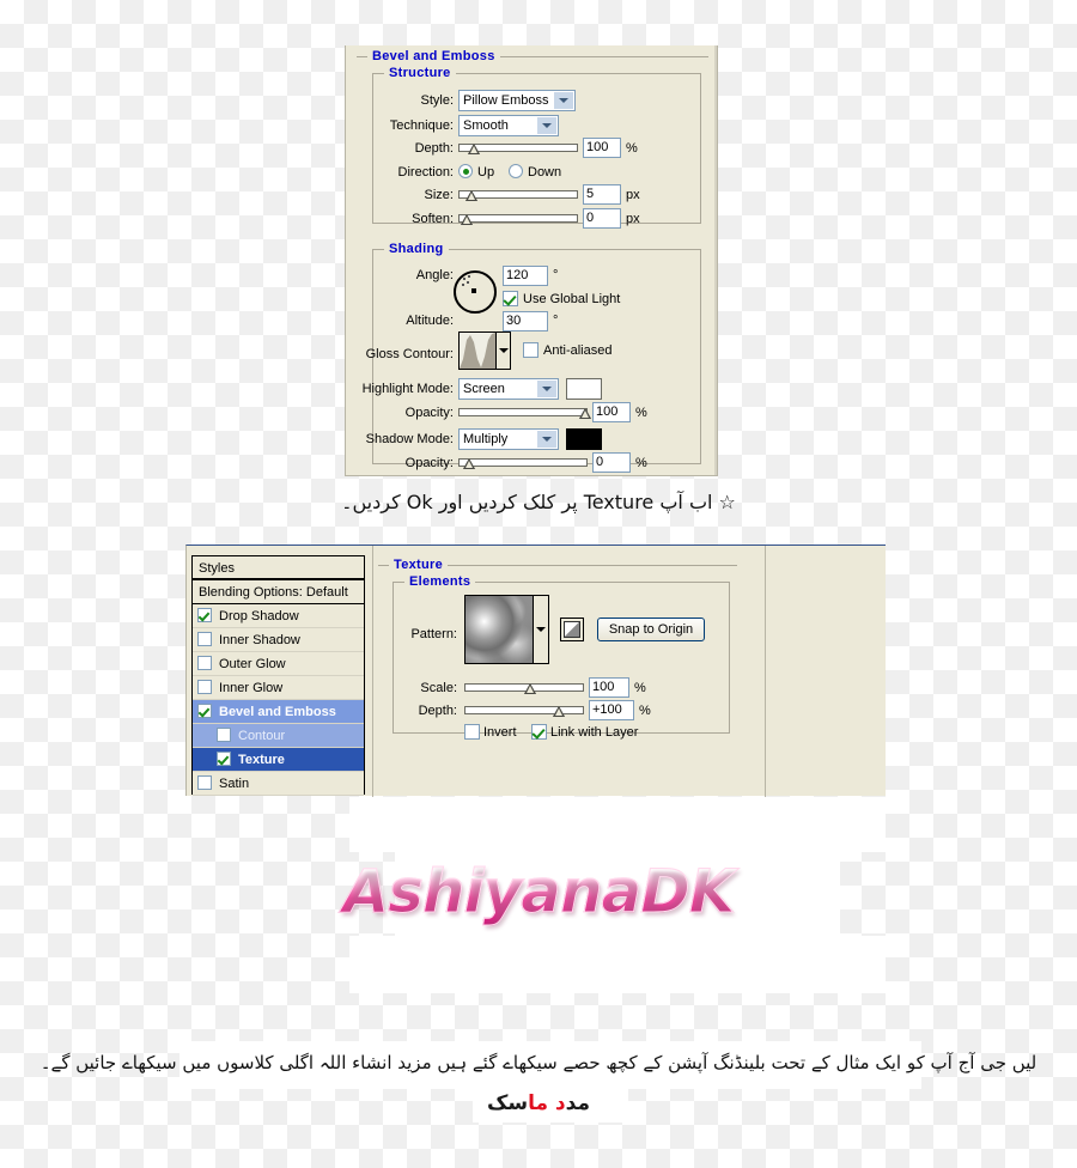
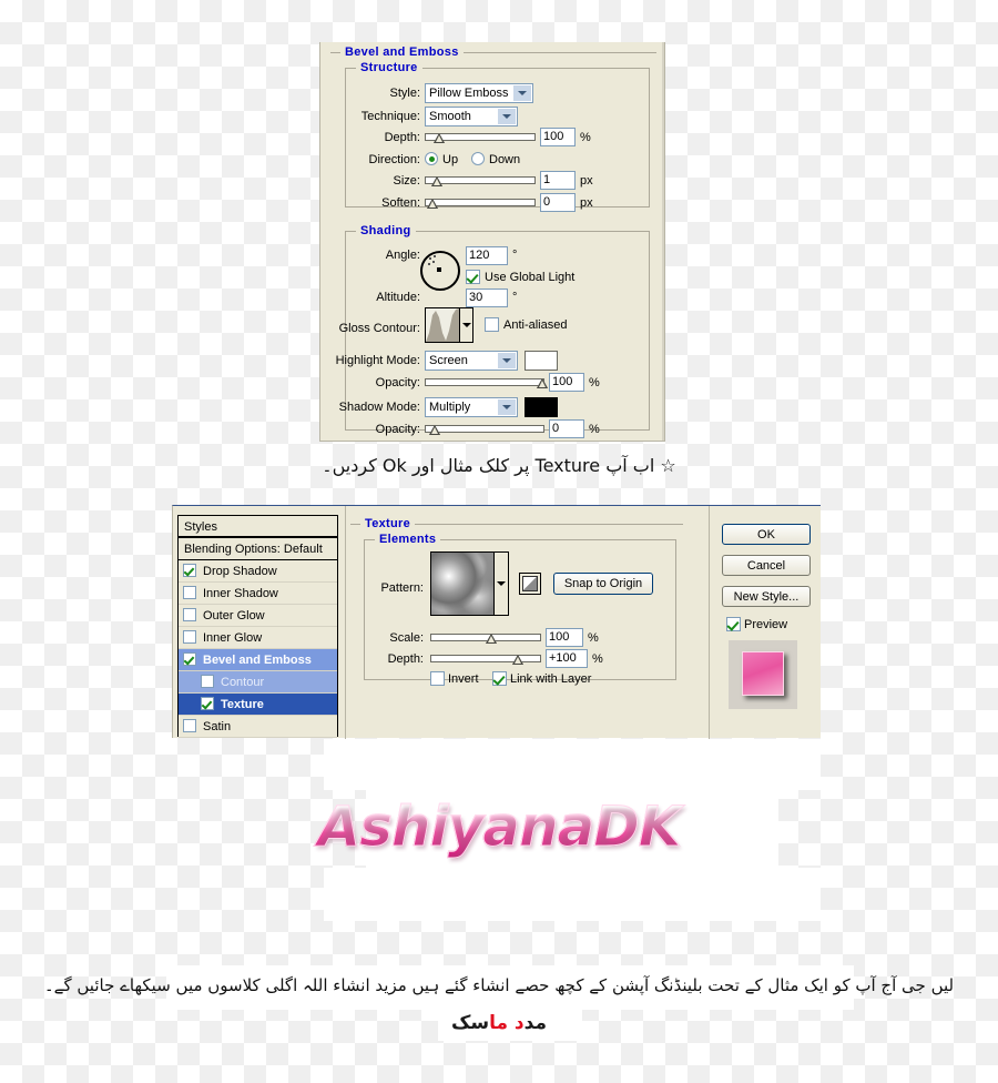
  Bevel and Emboss
  Structure
  Style:
  Pillow Emboss
  Technique:
  Smooth
  Depth:
  100
  %
  Direction:
  Up
  Down
  Size:
- 5
+ 1
  px
  Soften:
  0
  px
  Shading
  Angle:
  120
  °
  Use Global Light
  Altitude:
  30
  °
  Gloss Contour:
  Anti-aliased
  Highlight Mode:
  Screen
  Opacity:
  100
  %
  Shadow Mode:
  Multiply
  Opacity:
  0
  %
- ☆ اب آپ Texture پر کلک کردیں اور Ok کردیں۔
+ ☆ اب آپ Texture پر کلک مثال اور Ok کردیں۔
  Styles
  Blending Options: Default
  Drop Shadow
  Inner Shadow
  Outer Glow
  Inner Glow
  Bevel and Emboss
  Contour
  Texture
  Satin
  Texture
  Elements
  Pattern:
  Snap to Origin
  Scale:
  100
  %
  Depth:
  +100
  %
  Invert
  Link with Layer
+ OK
+ Cancel
+ New Style...
+ Preview
  AshiyanaDK
- لیں جی آج آپ کو ایک مثال کے تحت بلینڈنگ آپشن کے کچھ حصے سیکھاے گئے ہیں مزید انشاء اللہ اگلی کلاسوں میں سیکھاے جائیں گے۔
+ لیں جی آج آپ کو ایک مثال کے تحت بلینڈنگ آپشن کے کچھ حصے انشاء گئے ہیں مزید انشاء اللہ اگلی کلاسوں میں سیکھاے جائیں گے۔
  مدد ماسک
